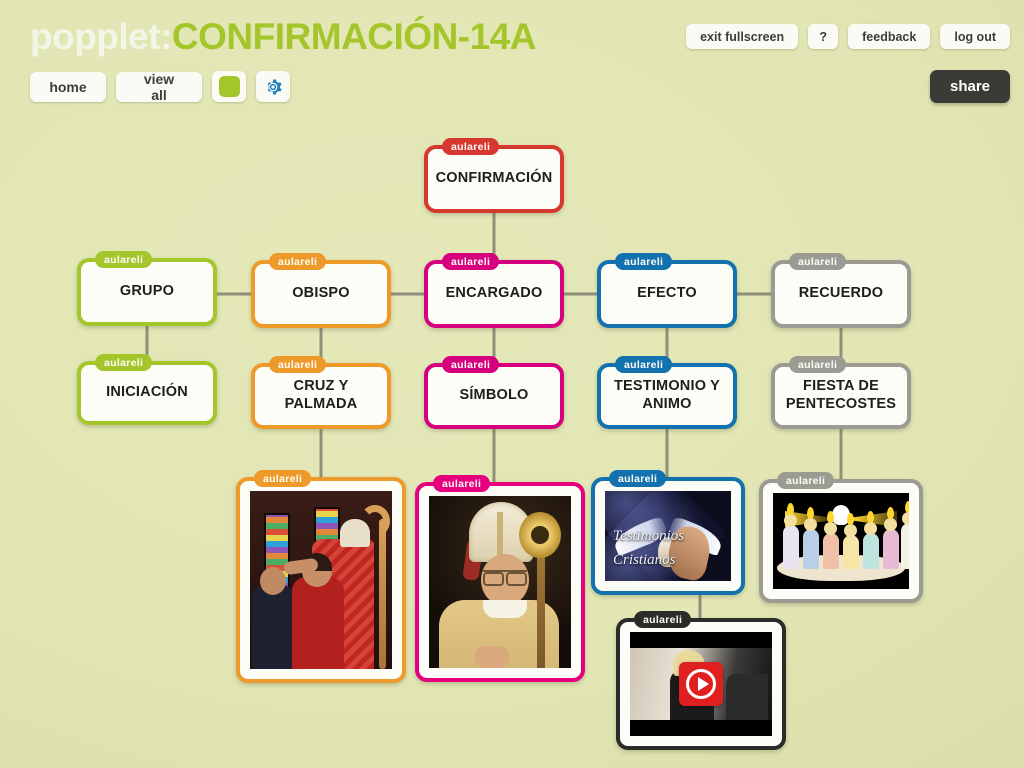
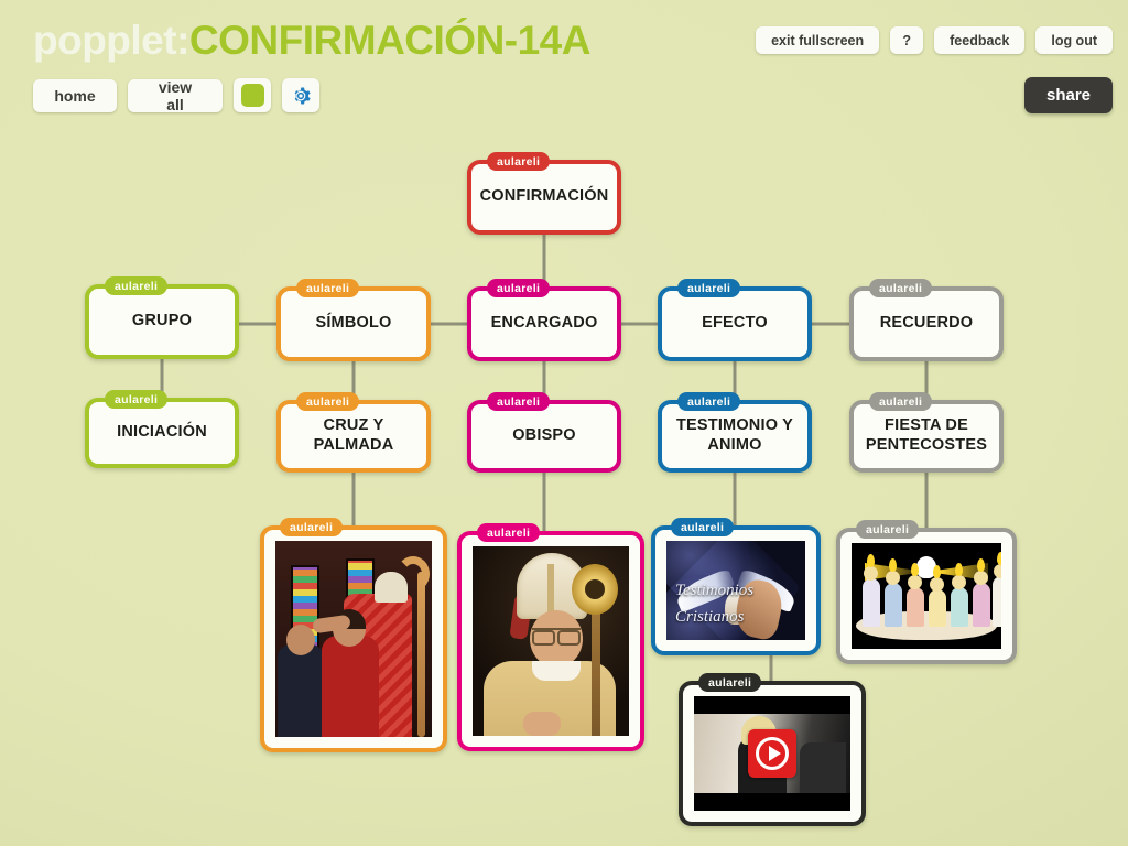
  popplet:CONFIRMACIÓN-14A
  exit fullscreen
  ?
  feedback
  log out
  share
  home
  view all
  aulareli
  CONFIRMACIÓN
  aulareli
  GRUPO
  aulareli
- OBISPO
+ SÍMBOLO
  aulareli
  ENCARGADO
  aulareli
  EFECTO
  aulareli
  RECUERDO
  aulareli
  INICIACIÓN
  aulareli
  CRUZ Y PALMADA
  aulareli
- SÍMBOLO
+ OBISPO
  aulareli
  TESTIMONIO Y ANIMO
  aulareli
  FIESTA DE PENTECOSTES
  aulareli
  aulareli
  aulareli
  Testimonios
  Cristianos
  aulareli
  aulareli
